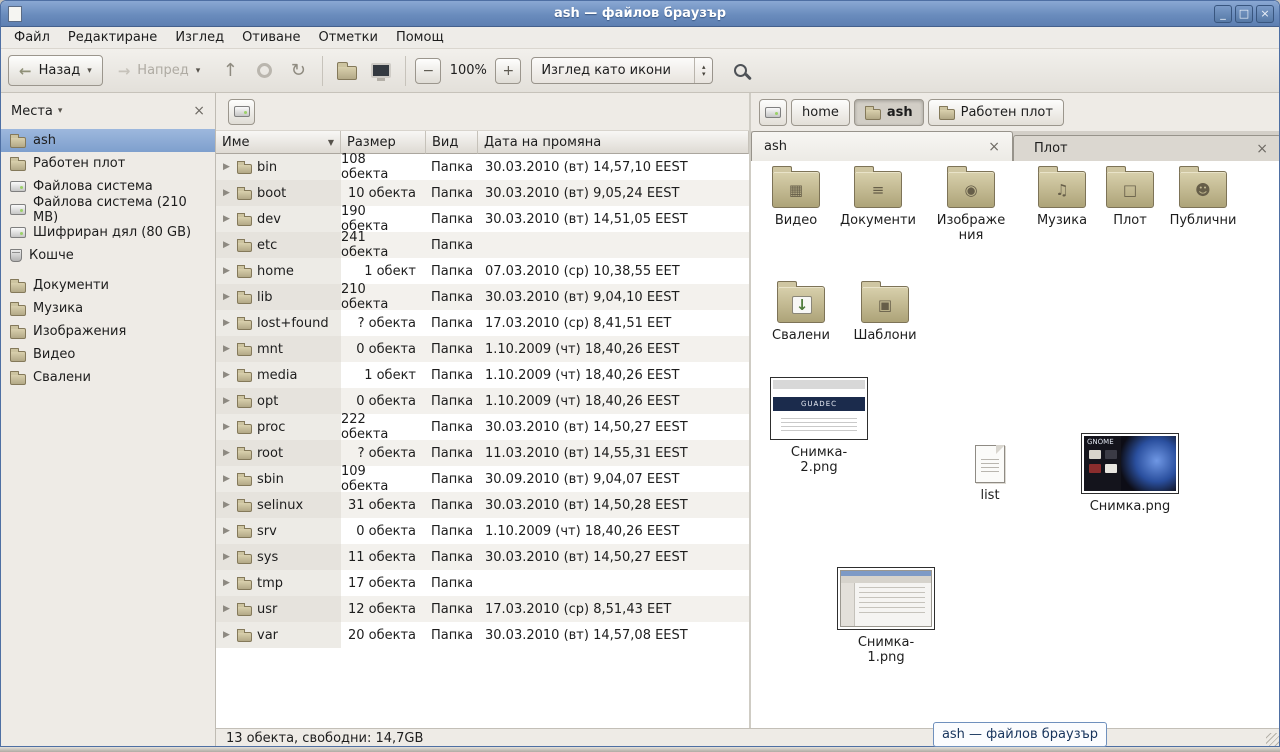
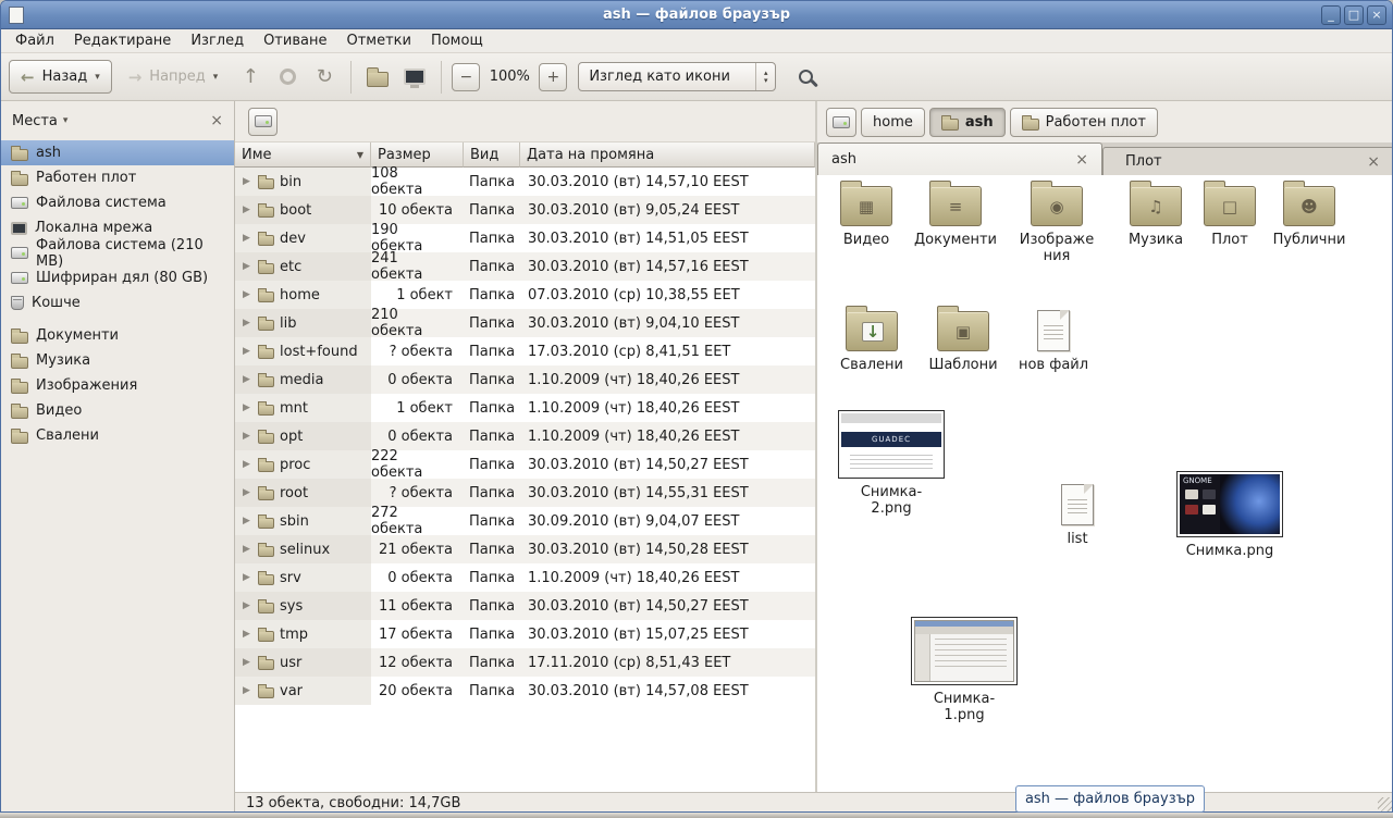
  ash — файлов браузър
  _
  □
  ×
  Файл
  Редактиране
  Изглед
  Отиване
  Отметки
  Помощ
  ←
  Назад
  ▾
  →
  Напред
  ▾
  ↑
  ↻
  −
  100%
  +
  Изглед като икони
  ▴
  ▾
  Места
  ▾
  ×
  ash
  Работен плот
  Файлова система
+ Локална мрежа
  Файлова система (210 MB)
  Шифриран дял (80 GB)
  Кошче
  Документи
  Музика
  Изображения
  Видео
  Свалени
  Име
  ▼
  Размер
  Вид
  Дата на промяна
  bin
  108 обекта
  Папка
  30.03.2010 (вт) 14,57,10 EEST
  boot
  10 обекта
  Папка
  30.03.2010 (вт) 9,05,24 EEST
  dev
  190 обекта
  Папка
  30.03.2010 (вт) 14,51,05 EEST
  etc
  241 обекта
  Папка
+ 30.03.2010 (вт) 14,57,16 EEST
  home
  1 обект
  Папка
  07.03.2010 (ср) 10,38,55 EET
  lib
  210 обекта
  Папка
  30.03.2010 (вт) 9,04,10 EEST
  lost+found
  ? обекта
  Папка
  17.03.2010 (ср) 8,41,51 EET
- mnt
+ media
  0 обекта
  Папка
  1.10.2009 (чт) 18,40,26 EEST
- media
+ mnt
  1 обект
  Папка
  1.10.2009 (чт) 18,40,26 EEST
  opt
  0 обекта
  Папка
  1.10.2009 (чт) 18,40,26 EEST
  proc
  222 обекта
  Папка
  30.03.2010 (вт) 14,50,27 EEST
  root
  ? обекта
  Папка
- 11.03.2010 (вт) 14,55,31 EEST
+ 30.03.2010 (вт) 14,55,31 EEST
  sbin
- 109 обекта
+ 272 обекта
  Папка
  30.09.2010 (вт) 9,04,07 EEST
  selinux
- 31 обекта
+ 21 обекта
  Папка
  30.03.2010 (вт) 14,50,28 EEST
  srv
  0 обекта
  Папка
  1.10.2009 (чт) 18,40,26 EEST
  sys
  11 обекта
  Папка
  30.03.2010 (вт) 14,50,27 EEST
  tmp
  17 обекта
  Папка
+ 30.03.2010 (вт) 15,07,25 EEST
  usr
  12 обекта
  Папка
- 17.03.2010 (ср) 8,51,43 EET
+ 17.11.2010 (ср) 8,51,43 EET
  var
  20 обекта
  Папка
  30.03.2010 (вт) 14,57,08 EEST
  home
  ash
  Работен плот
  ash
  ×
  Плот
  ×
  ▦
  Видео
  ≡
  Документи
  ◉
  Изображения
  ♫
  Музика
  □
  Плот
  ☻
  Публични
  ↓
  Свалени
  ▣
  Шаблони
+ нов файл
  GUADEC
  Снимка-2.png
  list
  GNOME
  Снимка.png
  Снимка-1.png
  13 обекта, свободни: 14,7GB
  ash — файлов браузър
